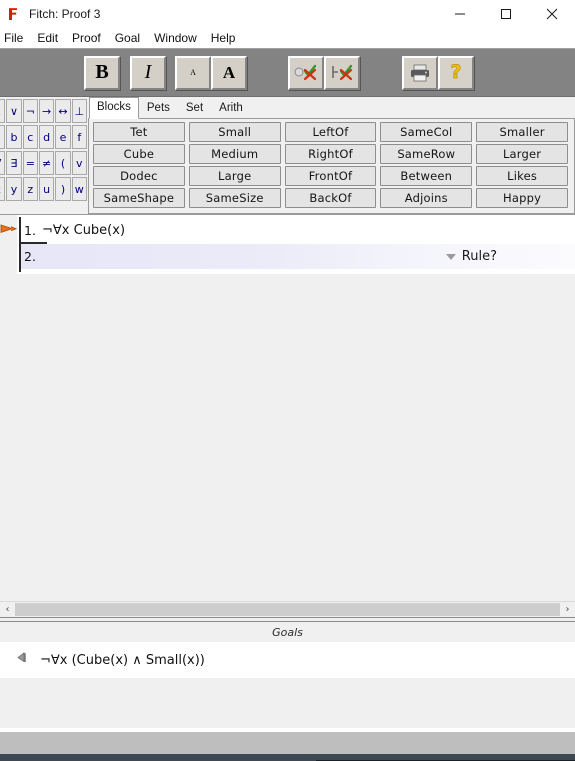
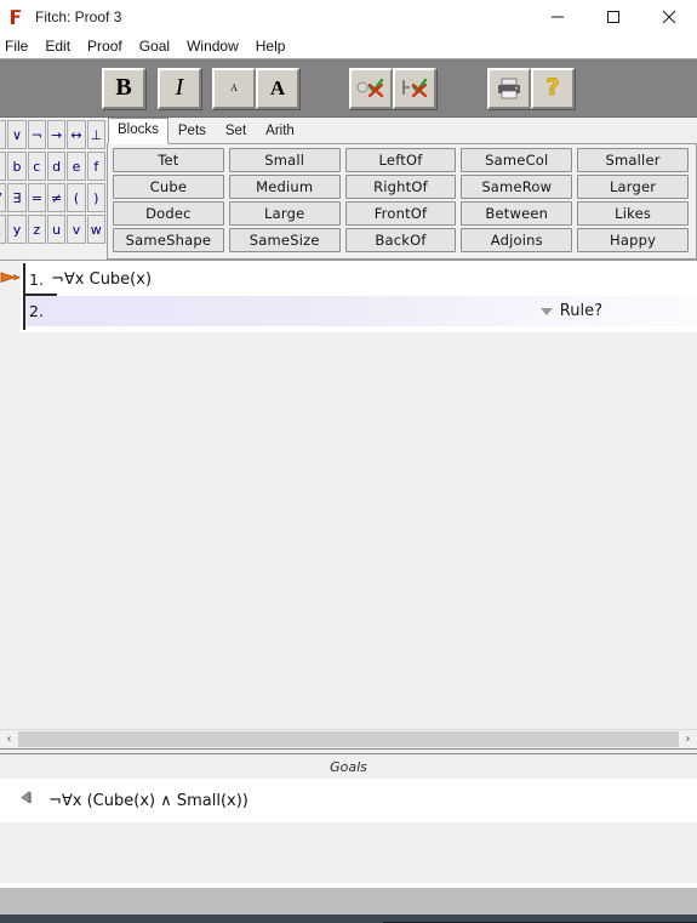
  Fitch: Proof 3
  File
  Edit
  Proof
  Goal
  Window
  Help
  B
  I
  A
  A
  ?
  ∨
  ¬
  →
  ↔
  ⊥
  b
  c
  d
  e
  f
  ∃
  =
  ≠
  (
- v
+ )
  y
  z
  u
- )
+ v
  w
  Blocks
  Pets
  Set
  Arith
  Tet
  Small
  LeftOf
  SameCol
  Smaller
  Cube
  Medium
  RightOf
  SameRow
  Larger
  Dodec
  Large
  FrontOf
  Between
  Likes
  SameShape
  SameSize
  BackOf
  Adjoins
  Happy
  1.
  ¬∀x Cube(x)
  2.
  Rule?
  ‹
  ›
  Goals
  ¬∀x (Cube(x) ∧ Small(x))
